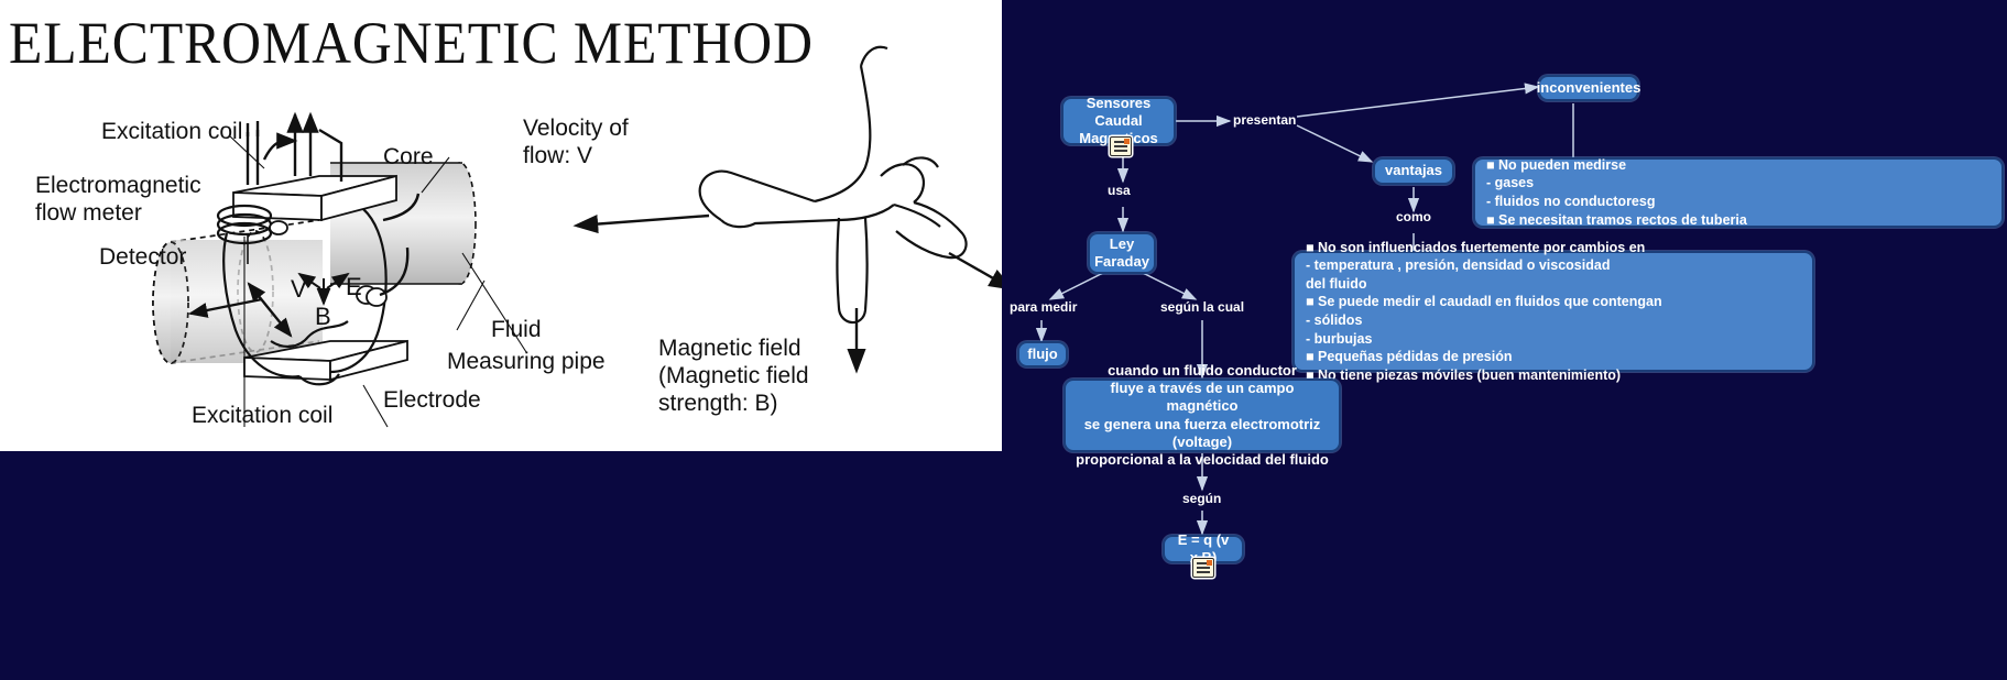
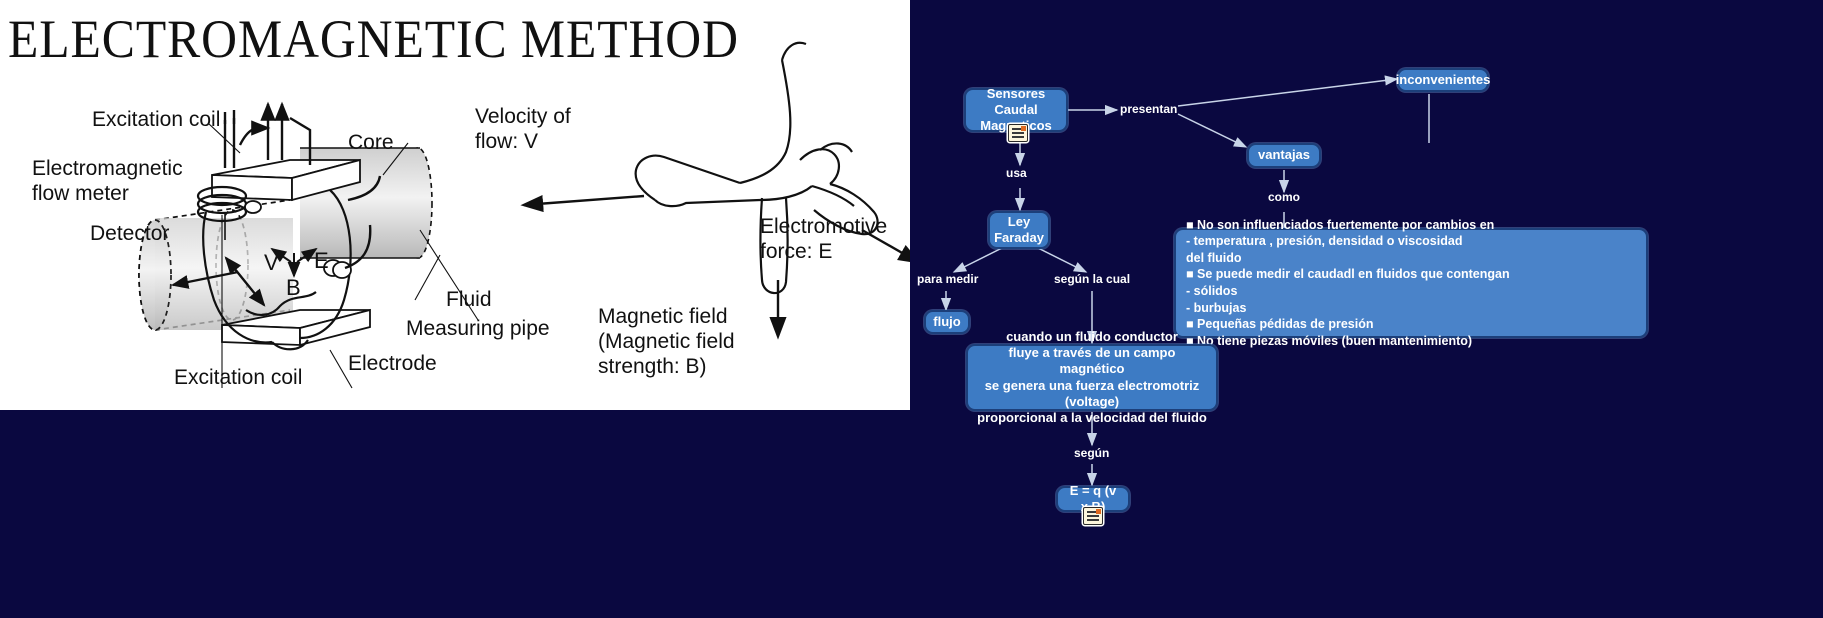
  ELECTROMAGNETIC METHOD
  Excitation coil
  Electromagnetic
  flow meter
  Detector
  Core
  Fluid
  Measuring pipe
  Electrode
  Excitation coil
  V
  E
  B
  Velocity of
  flow: V
+ Electromotive
+ force: E
  Magnetic field
  (Magnetic field
  strength: B)
  Sensores Caudal
  Ley
  Faraday
  flujo
  inconvenientes
  vantajas
- ■ No pueden medirse
- - gases
- - fluidos no conductoresg
- ■ Se necesitan tramos rectos de tuberia
  ■ No son influenciados fuertemente por cambios en
  - temperatura , presión, densidad o viscosidad
  del fluido
  ■ Se puede medir el caudadl en fluidos que contengan
  - sólidos
  - burbujas
  ■ Pequeñas pédidas de presión
  o tiene piezas móviles (buen mantenimiento)
  cuando un fluido conductor
  fluye a través de un campo magnético
  se genera una fuerza electromotriz (voltage)
  proporcional a la velocidad del fluido
  E = q (v )
  presentan
  usa
  para medir
  según la cual
  como
  según
